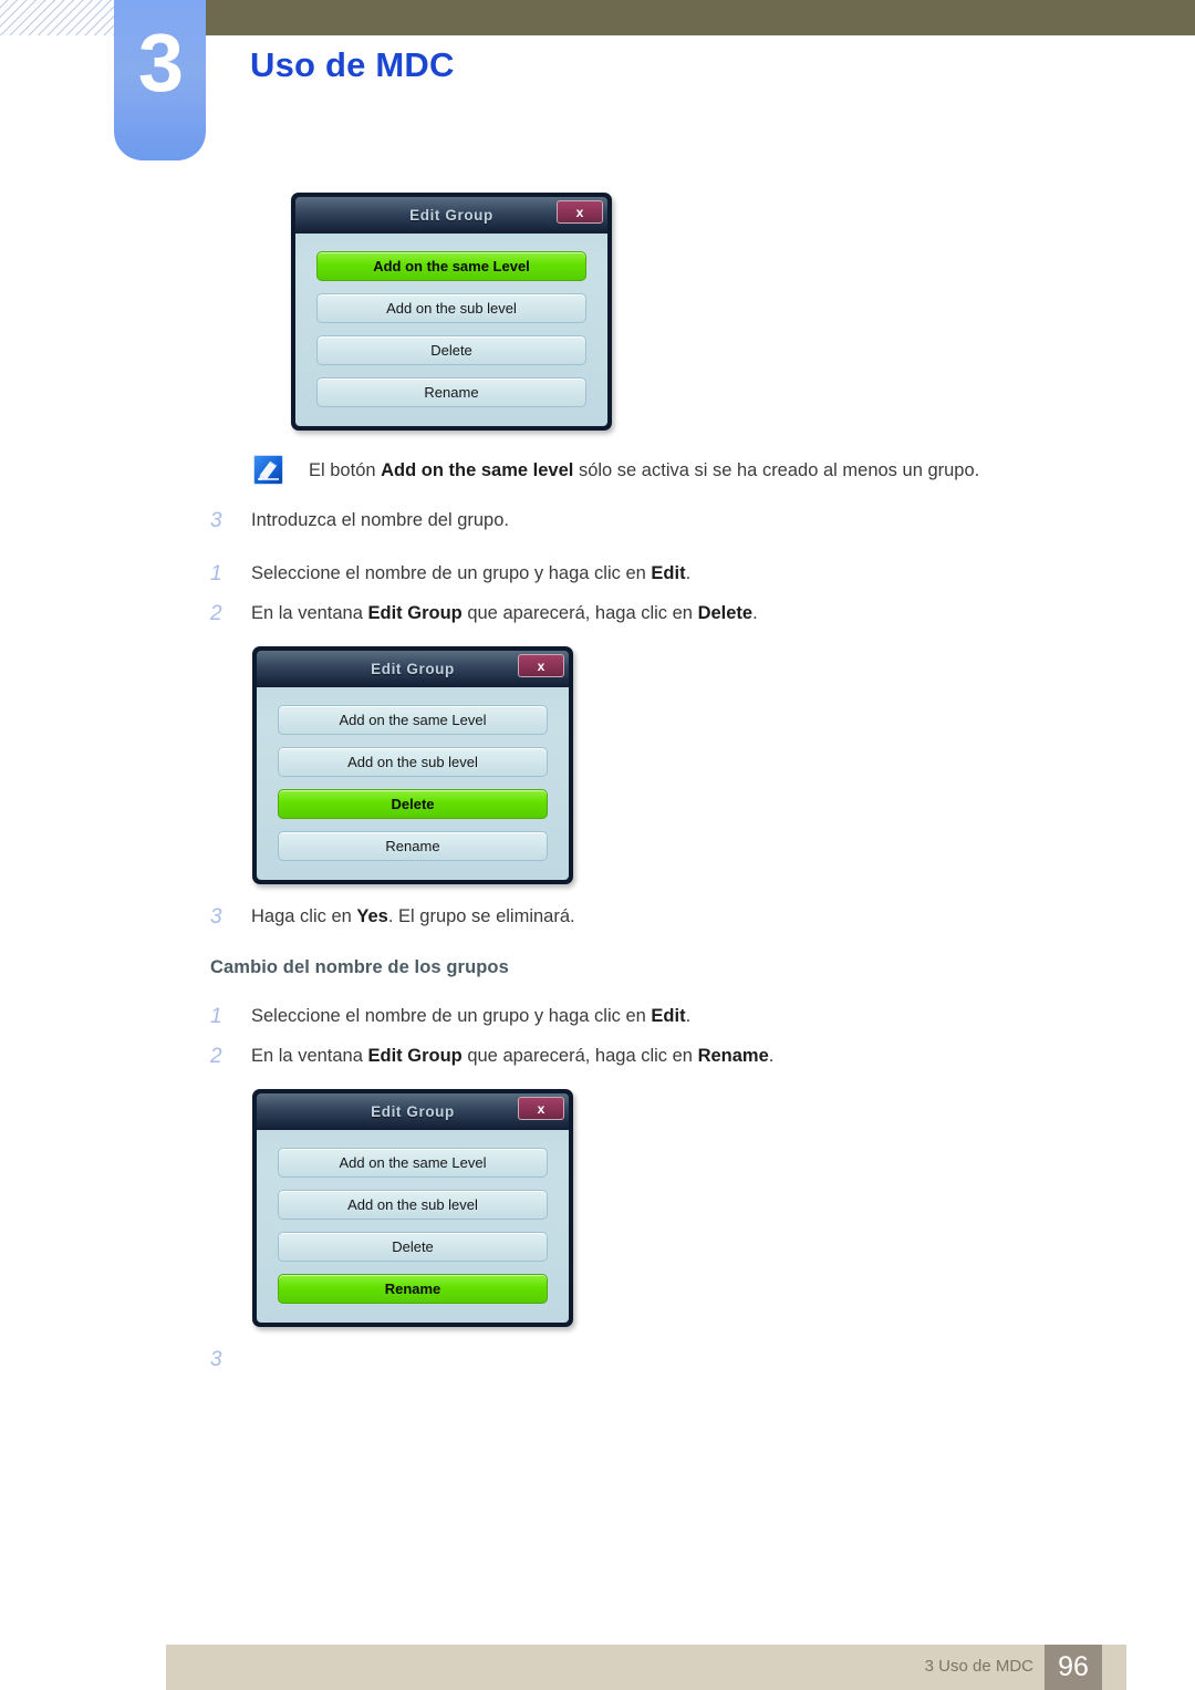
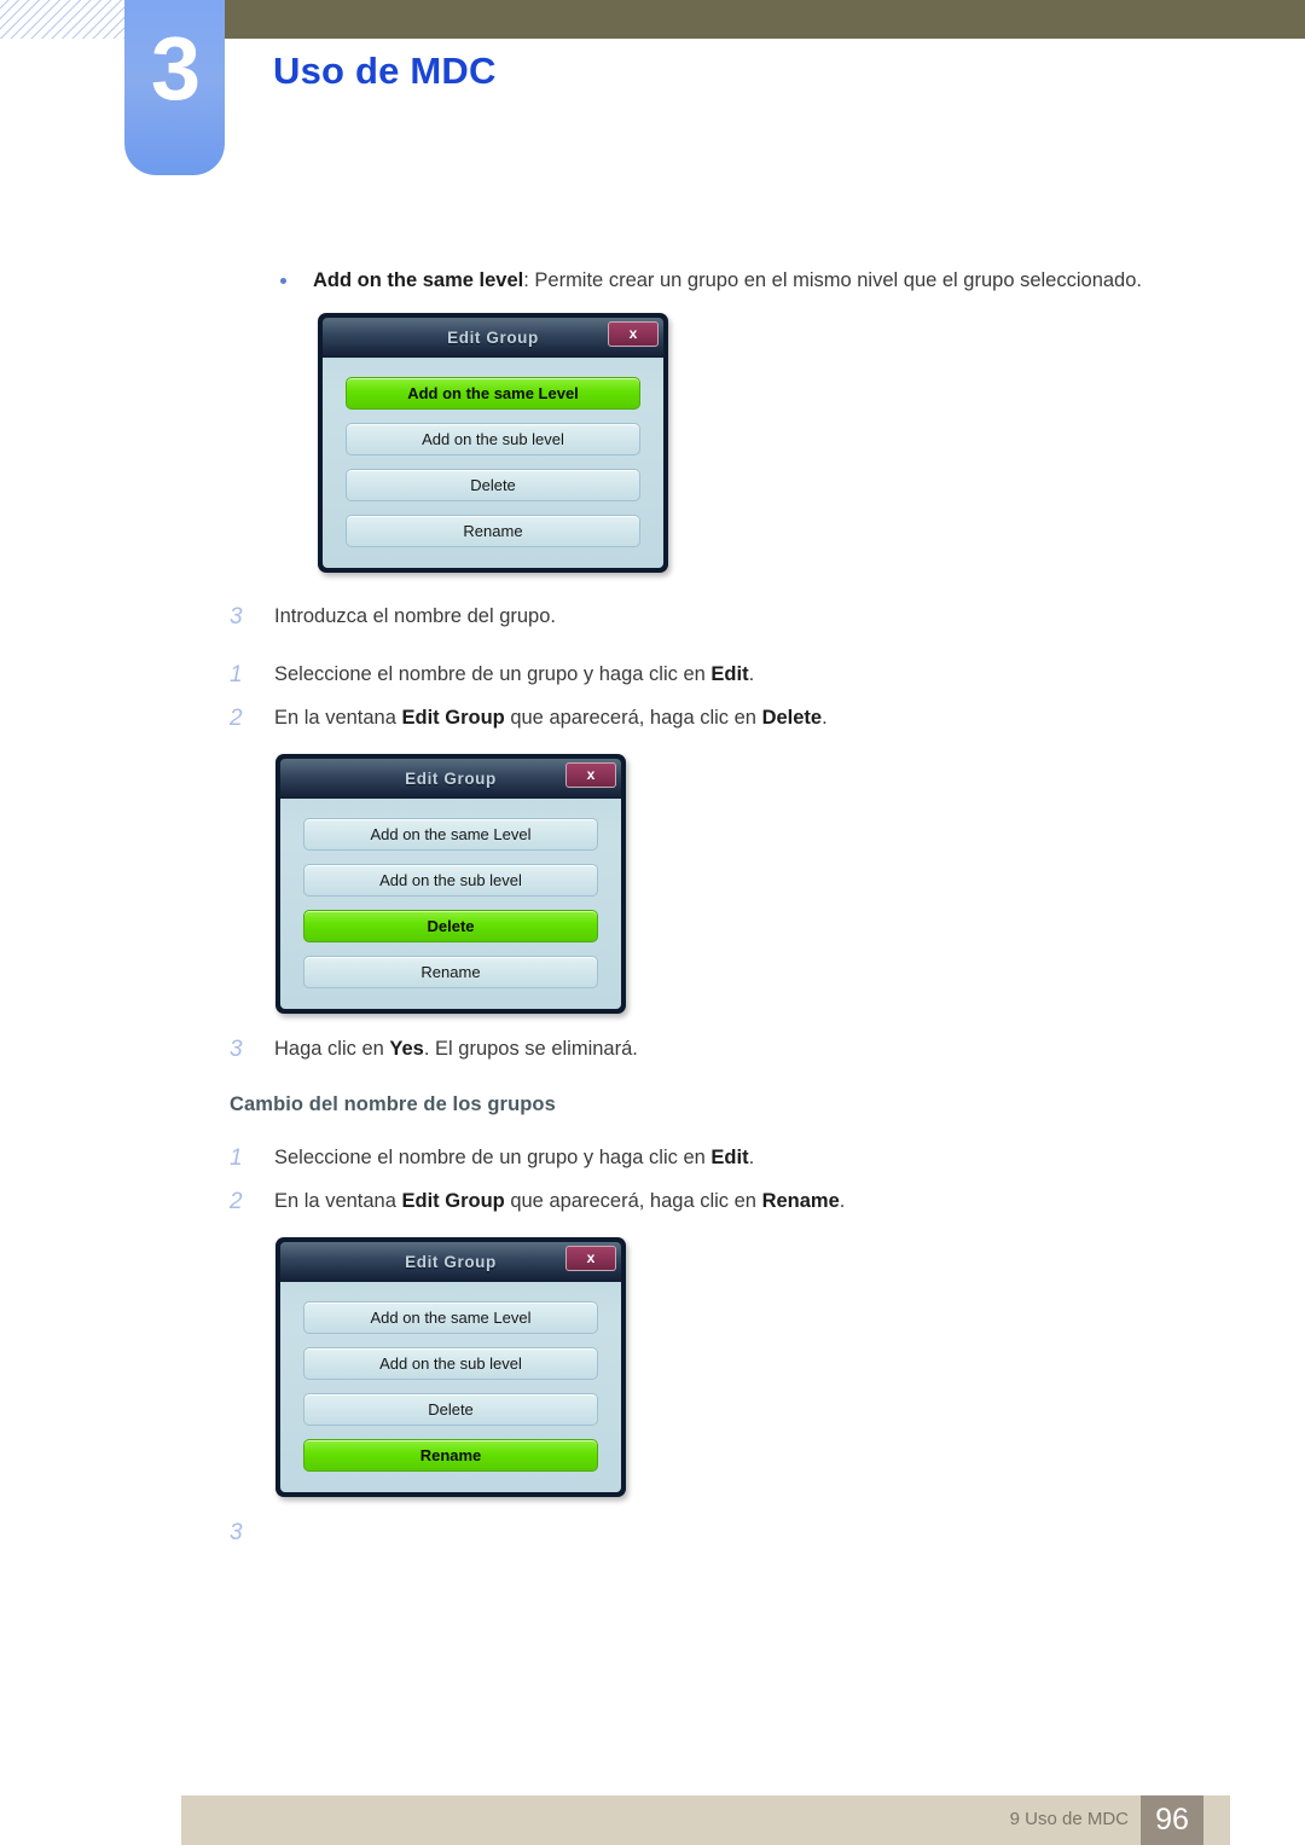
  3
  Uso de MDC
+ Add on the same level: Permite crear un grupo en el mismo nivel que el grupo seleccionado.
  Edit Group
  x
  Add on the same Level
  Add on the sub level
  Delete
  Rename
- El botón Add on the same level sólo se activa si se ha creado al menos un grupo.
  3
  Introduzca el nombre del grupo.
  1
  Seleccione el nombre de un grupo y haga clic en Edit.
  2
  En la ventana Edit Group que aparecerá, haga clic en Delete.
  Edit Group
  x
  Add on the same Level
  Add on the sub level
  Delete
  Rename
  3
- Haga clic en Yes. El grupo se eliminará.
+ Haga clic en Yes. El grupos se eliminará.
  Cambio del nombre de los grupos
  1
  Seleccione el nombre de un grupo y haga clic en Edit.
  2
  En la ventana Edit Group que aparecerá, haga clic en Rename.
  Edit Group
  x
  Add on the same Level
  Add on the sub level
  Delete
  Rename
  3
- 3 Uso de MDC
+ 9 Uso de MDC
  96
